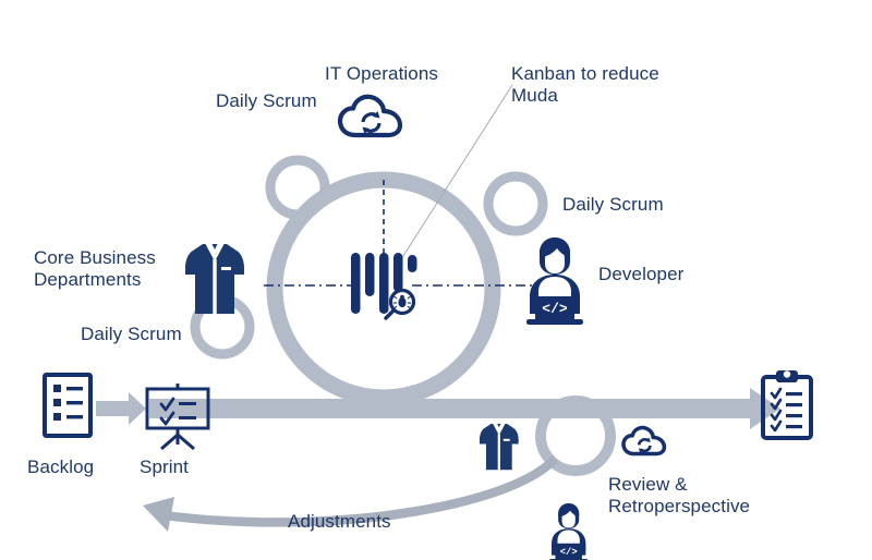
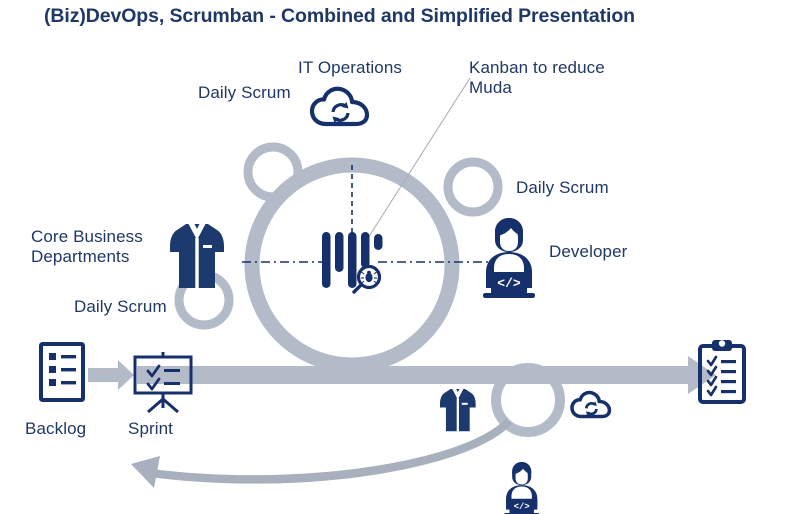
+ (Biz)DevOps, Scrumban - Combined and Simplified Presentation
  </>
  </>
  Daily Scrum
  IT Operations
  Kanban to reduce
  Muda
  Daily Scrum
  Developer
  Core Business
  Departments
  Daily Scrum
  Backlog
  Sprint
- Adjustments
- Review &
- Retroperspective
